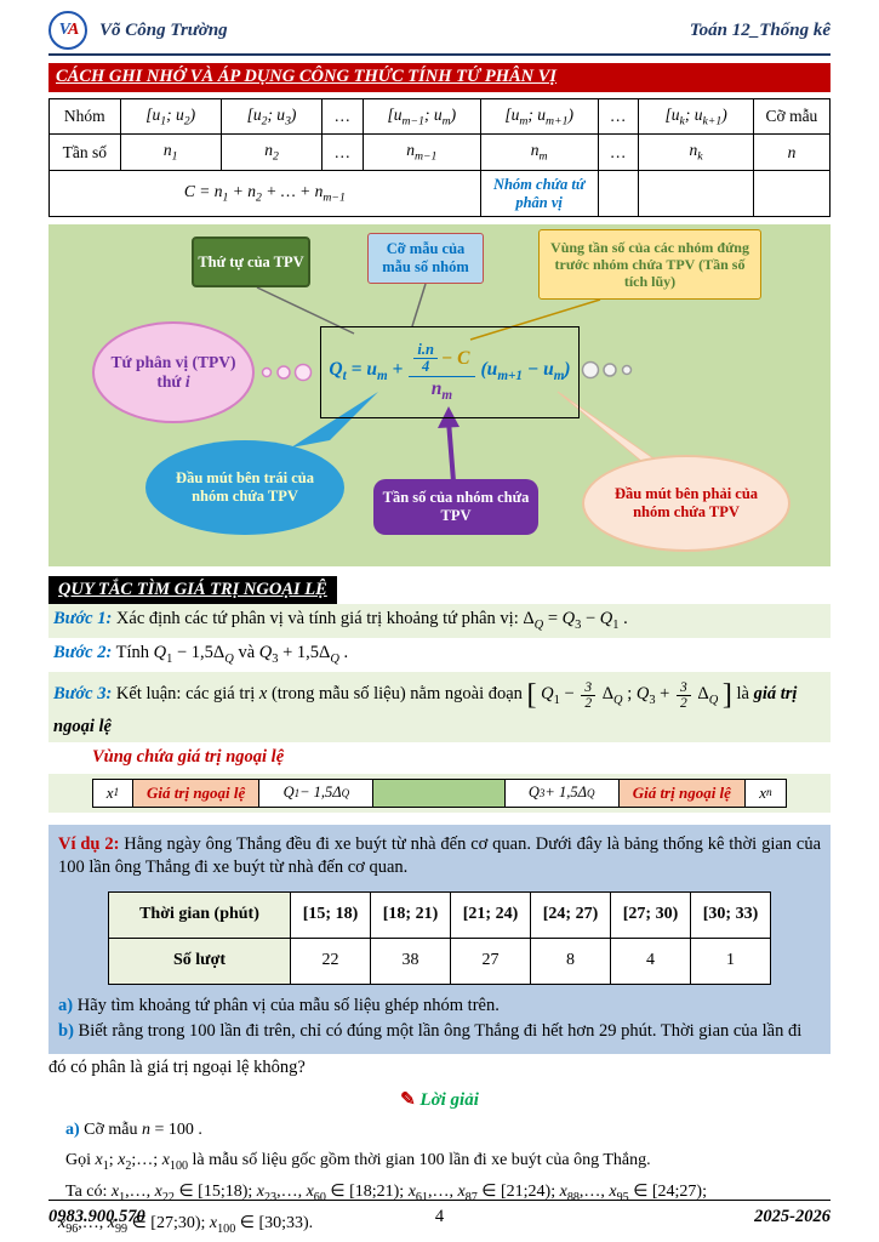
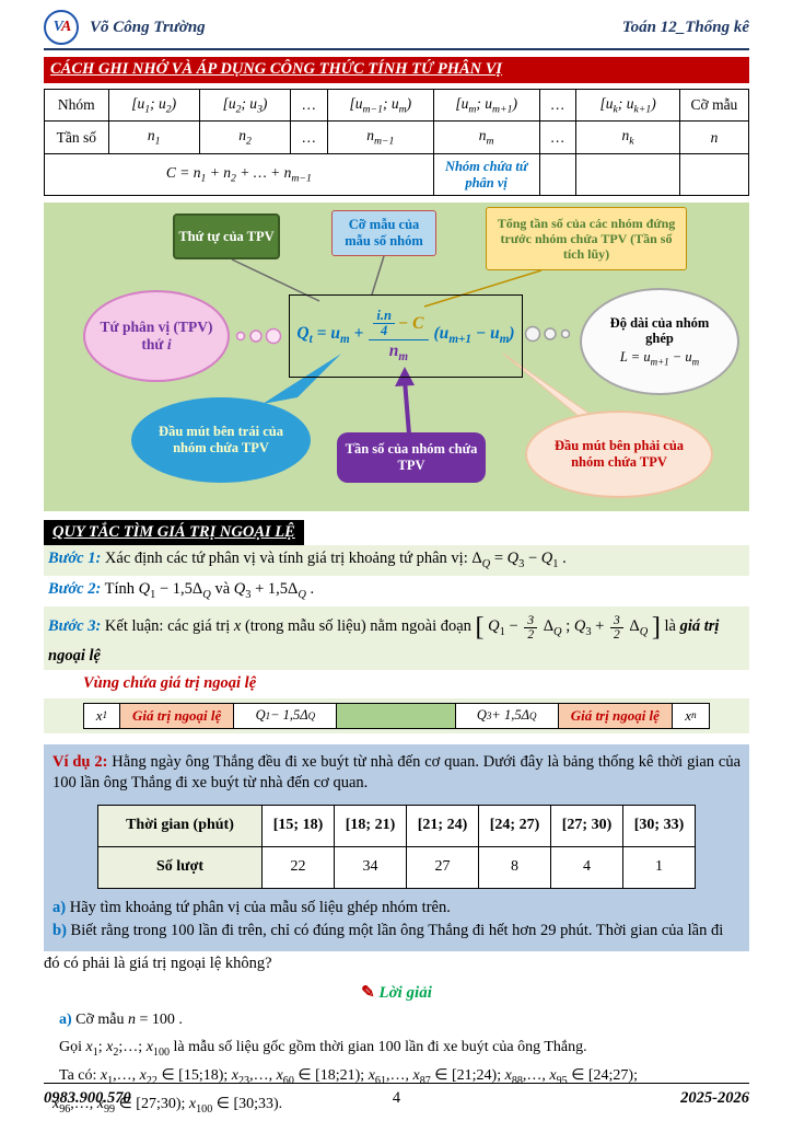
  V
  A
  Võ Công Trường
  Toán 12_Thống kê
  CÁCH GHI NHỚ VÀ ÁP DỤNG CÔNG THỨC TÍNH TỨ PHÂN VỊ
  Nhóm	[u1; u2)	[u2; u3)	…	[um−1; um)	[um; um+1)	…	[uk; uk+1)	Cỡ mẫu
  Tần số	n1	n2	…	nm−1	nm	…	nk	n
  C = n1 + n2 + … + nm−1	Nhóm chứa tứ phân vị
  Thứ tự của TPV
  Cỡ mẫu của mẫu số nhóm
- Vùng tần số của các nhóm đứng trước nhóm chứa TPV (Tần số tích lũy)
+ Tổng tần số của các nhóm đứng trước nhóm chứa TPV (Tần số tích lũy)
  Tứ phân vị (TPV) thứ i
  Qt = um +
  i.n
  4
  − C
  nm
  (um+1 − um)
+ Độ dài của nhóm ghép
+ L = um+1 − um
  Đầu mút bên trái của nhóm chứa TPV
  Tần số của nhóm chứa TPV
  Đầu mút bên phải của nhóm chứa TPV
  QUY TẮC TÌM GIÁ TRỊ NGOẠI LỆ
  Bước 1: Xác định các tứ phân vị và tính giá trị khoảng tứ phân vị: ΔQ = Q3 − Q1 .
  Bước 2: Tính Q1 − 1,5ΔQ và Q3 + 1,5ΔQ .
  Bước 3: Kết luận: các giá trị x (trong mẫu số liệu) nằm ngoài đoạn [ Q1 −
  3
  2
  ΔQ ; Q3 +
  3
  2
  ΔQ ] là giá trị ngoại lệ
  Vùng chứa giá trị ngoại lệ
  x
  1
  Giá trị ngoại lệ
  Q
  1
  − 1,5Δ
  Q
  Q
  3
  + 1,5Δ
  Q
  Giá trị ngoại lệ
  x
  n
  Ví dụ 2: Hằng ngày ông Thắng đều đi xe buýt từ nhà đến cơ quan. Dưới đây là bảng thống kê thời gian của 100 lần ông Thắng đi xe buýt từ nhà đến cơ quan.
  Thời gian (phút)	[15; 18)	[18; 21)	[21; 24)	[24; 27)	[27; 30)	[30; 33)
- Số lượt	22	38	27	8	4	1
+ Số lượt	22	34	27	8	4	1
  a) Hãy tìm khoảng tứ phân vị của mẫu số liệu ghép nhóm trên.
  b) Biết rằng trong 100 lần đi trên, chỉ có đúng một lần ông Thắng đi hết hơn 29 phút. Thời gian của lần đi
- đó có phân là giá trị ngoại lệ không?
+ đó có phải là giá trị ngoại lệ không?
  ✎ Lời giải
  a) Cỡ mẫu n = 100 .
  Gọi x1; x2;…; x100 là mẫu số liệu gốc gồm thời gian 100 lần đi xe buýt của ông Thắng.
  Ta có: x1,…, x22 ∈ [15;18); x23,…, x60 ∈ [18;21); x61,…, x87 ∈ [21;24); x88,…, x95 ∈ [24;27);
  x96,…, x99 ∈ [27;30); x100 ∈ [30;33).
  0983.900.570
  4
  2025-2026
